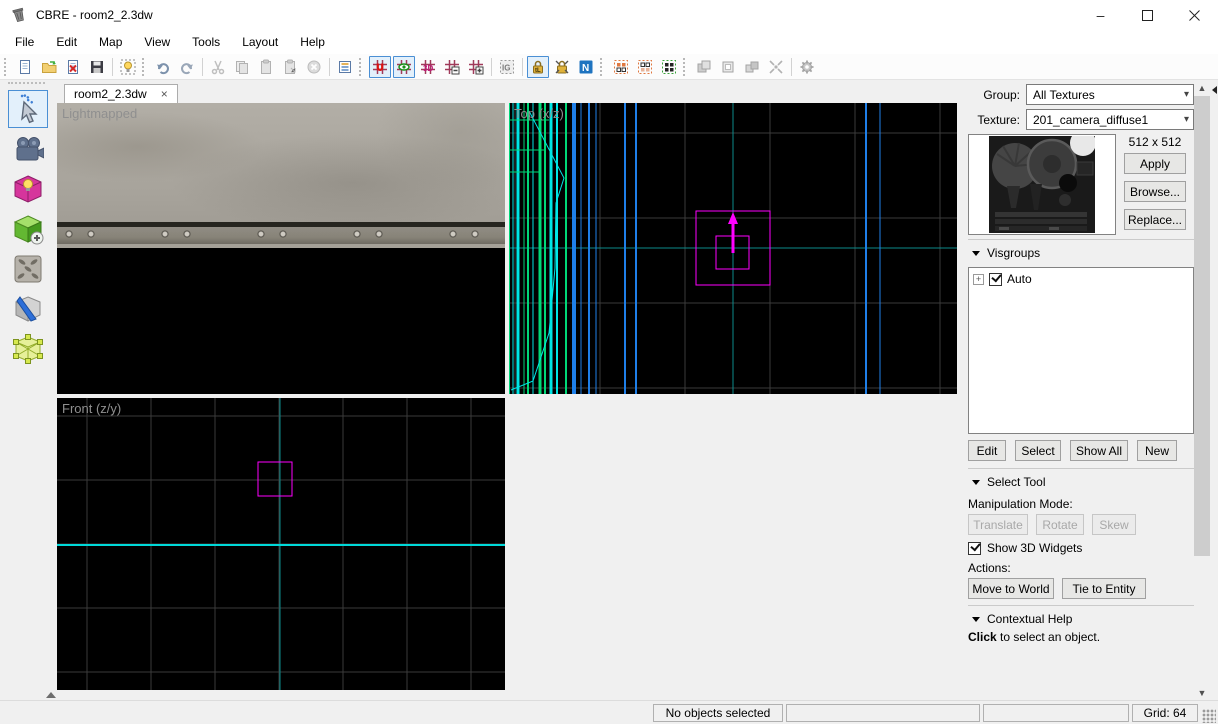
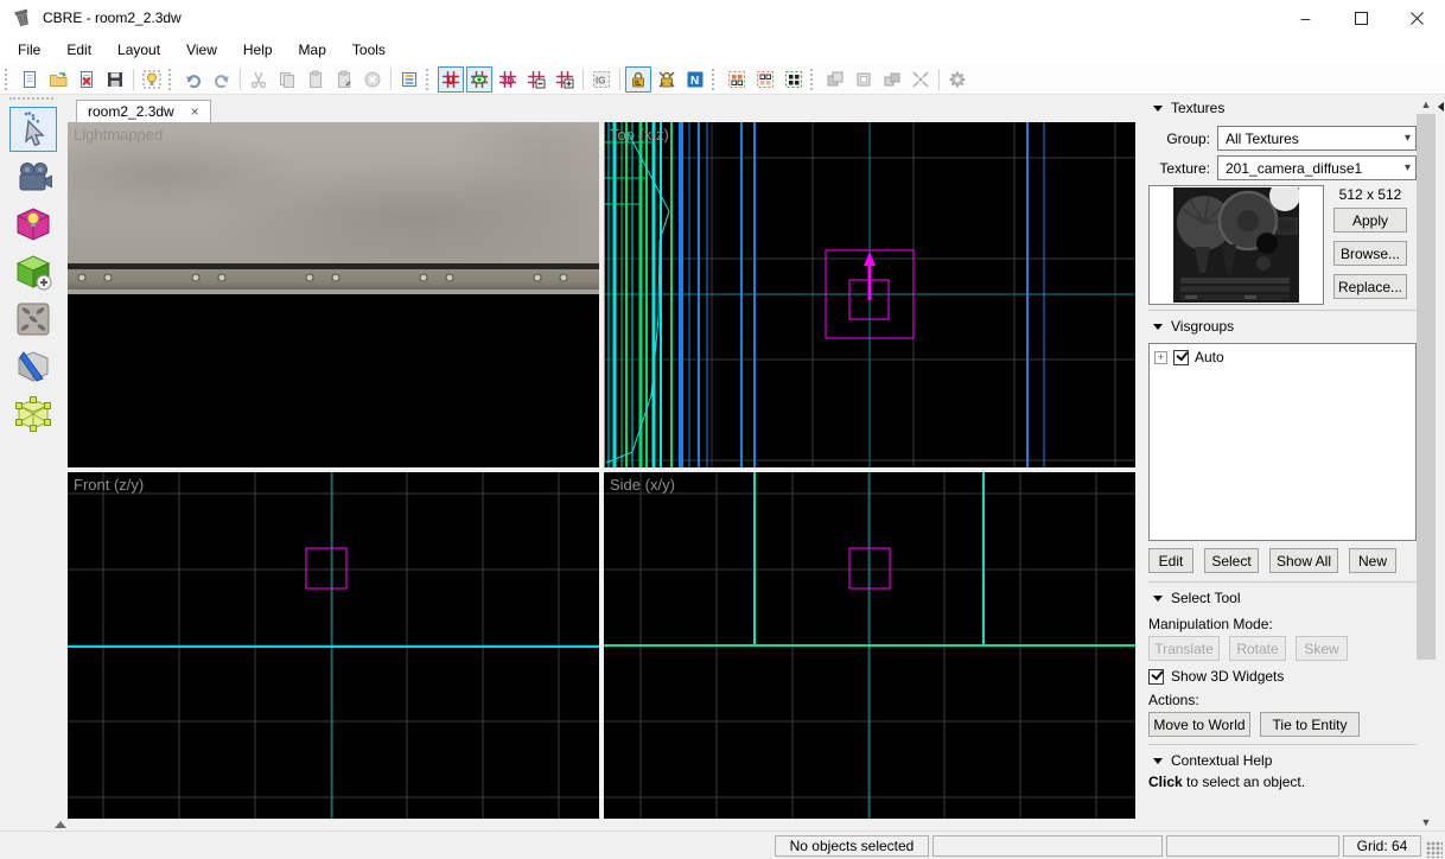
  CBRE - room2_2.3dw
  –
  File
  Edit
- Map
+ Layout
  View
- Tools
+ Help
- Layout
+ Map
- Help
+ Tools
  3D
  IG
  N
  room2_2.3dw
  ×
  Lightmapped
  Top (x/z)
  Front (z/y)
+ Side (x/y)
+ Textures
  Group:
  All Textures
  ▾
  Texture:
  201_camera_diffuse1
  ▾
  512 x 512
  Apply
  Browse...
  Replace...
  Visgroups
  +
  Auto
  Edit
  Select
  Show All
  New
  Select Tool
  Manipulation Mode:
  Translate
  Rotate
  Skew
  Show 3D Widgets
  Actions:
  Move to World
  Tie to Entity
  Contextual Help
  Click to select an object.
  ▲
  ▼
  No objects selected
  Grid: 64
